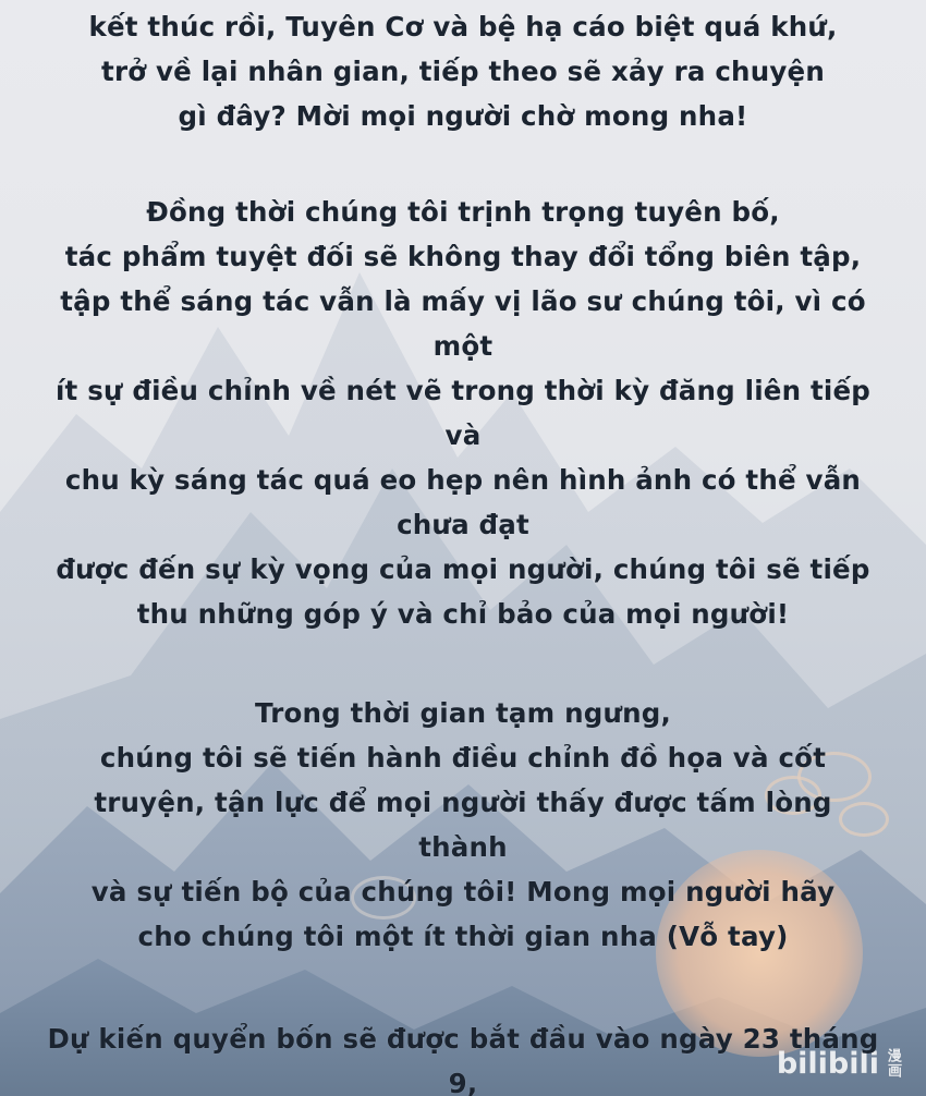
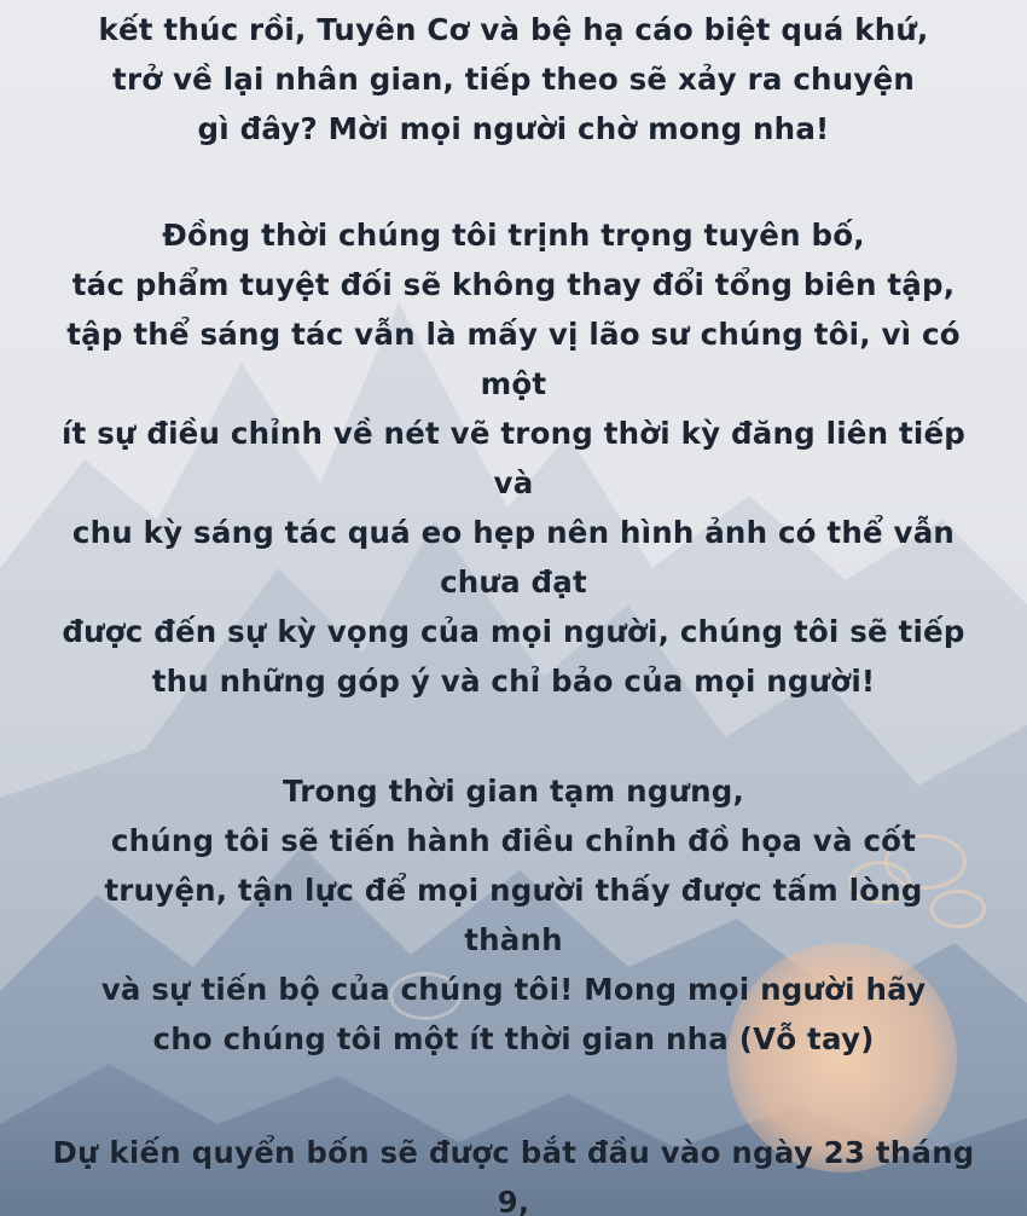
  kết thúc rồi, Tuyên Cơ và bệ hạ cáo biệt quá khứ,
  trở về lại nhân gian, tiếp theo sẽ xảy ra chuyện
  gì đây? Mời mọi người chờ mong nha!
  Đồng thời chúng tôi trịnh trọng tuyên bố,
  tác phẩm tuyệt đối sẽ không thay đổi tổng biên tập,
  tập thể sáng tác vẫn là mấy vị lão sư chúng tôi, vì có một
  ít sự điều chỉnh về nét vẽ trong thời kỳ đăng liên tiếp và
  chu kỳ sáng tác quá eo hẹp nên hình ảnh có thể vẫn chưa đạt
  được đến sự kỳ vọng của mọi người, chúng tôi sẽ tiếp
  thu những góp ý và chỉ bảo của mọi người!
  Trong thời gian tạm ngưng,
  chúng tôi sẽ tiến hành điều chỉnh đồ họa và cốt
  truyện, tận lực để mọi người thấy được tấm lòng thành
  và sự tiến bộ của chúng tôi! Mong mọi người hãy
  cho chúng tôi một ít thời gian nha (Vỗ tay)
  Dự kiến quyển bốn sẽ được bắt đầu vào ngày 23 tháng 9,
- bilibili
- 漫
- 画
